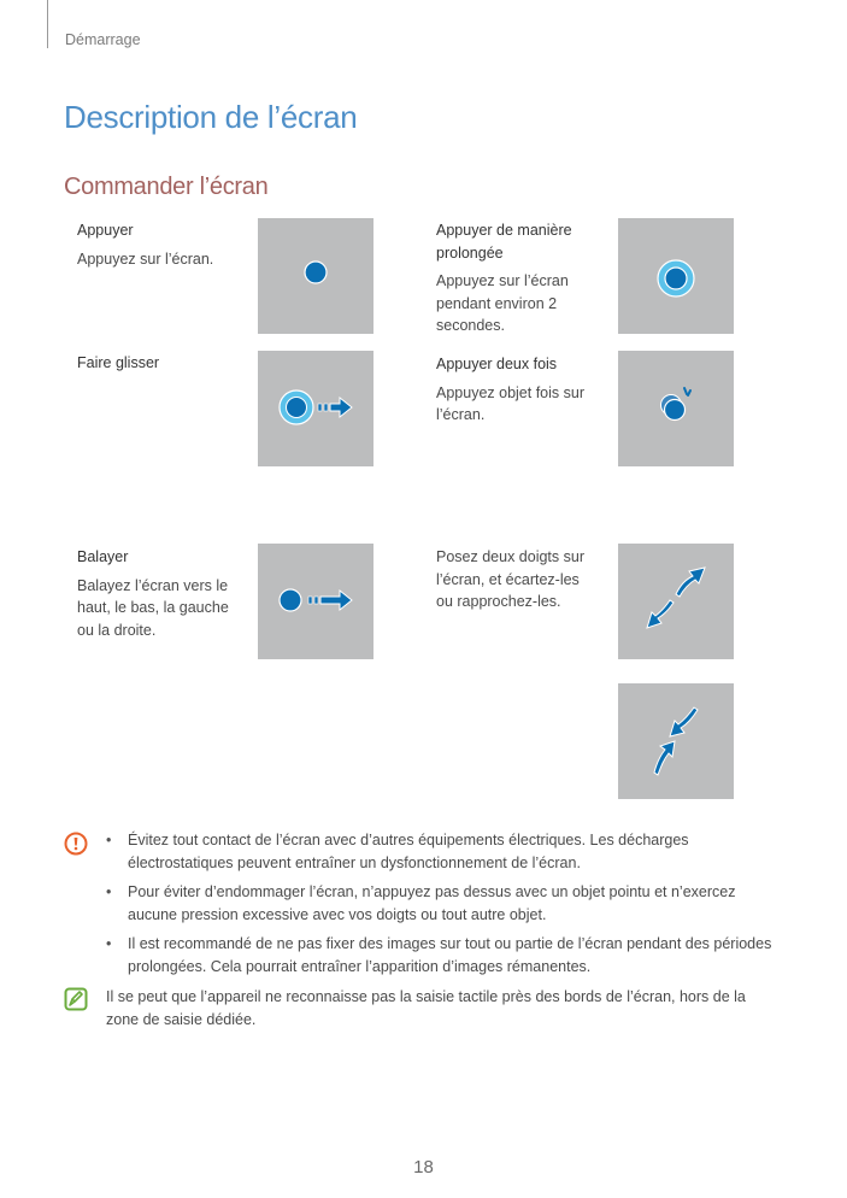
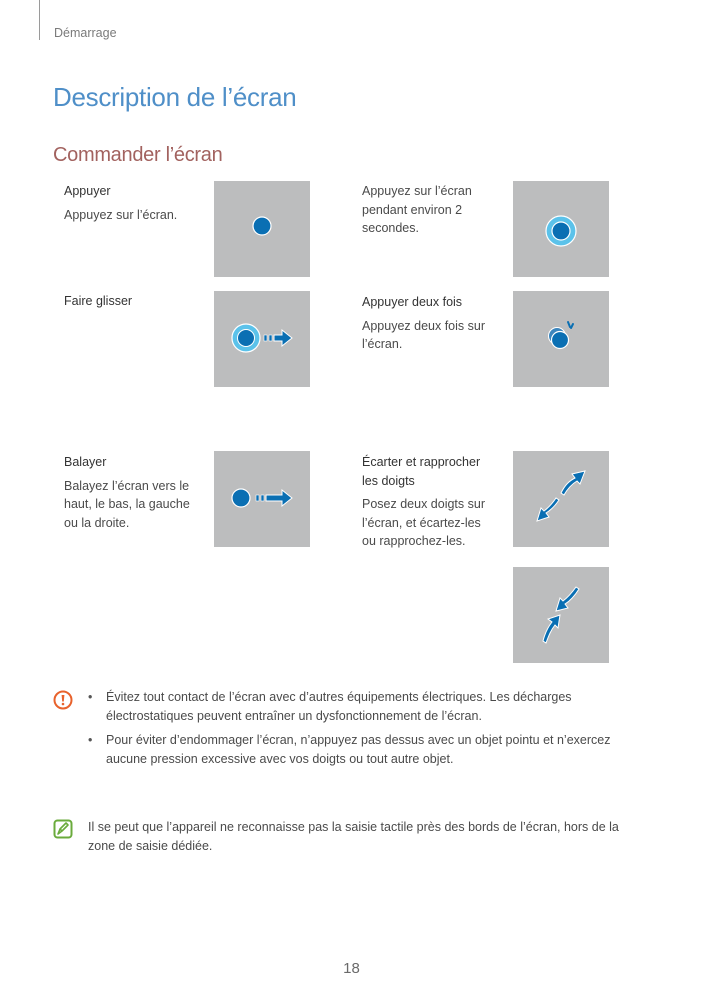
  Démarrage
  Description de l’écran
  Commander l’écran
  Appuyer
  Appuyez sur l’écran.
- Appuyer de manière prolongée
  Appuyez sur l’écran pendant environ 2 secondes.
  Faire glisser
  Appuyer deux fois
- Appuyez objet fois sur l’écran.
+ Appuyez deux fois sur l’écran.
  Balayer
  Balayez l’écran vers le haut, le bas, la gauche ou la droite.
+ Écarter et rapprocher les doigts
  Posez deux doigts sur l’écran, et écartez-les ou rapprochez-les.
  Évitez tout contact de l’écran avec d’autres équipements électriques. Les décharges électrostatiques peuvent entraîner un dysfonctionnement de l’écran.
  Pour éviter d’endommager l’écran, n’appuyez pas dessus avec un objet pointu et n’exercez aucune pression excessive avec vos doigts ou tout autre objet.
- Il est recommandé de ne pas fixer des images sur tout ou partie de l’écran pendant des périodes prolongées. Cela pourrait entraîner l’apparition d’images rémanentes.
  Il se peut que l’appareil ne reconnaisse pas la saisie tactile près des bords de l’écran, hors de la zone de saisie dédiée.
  18
